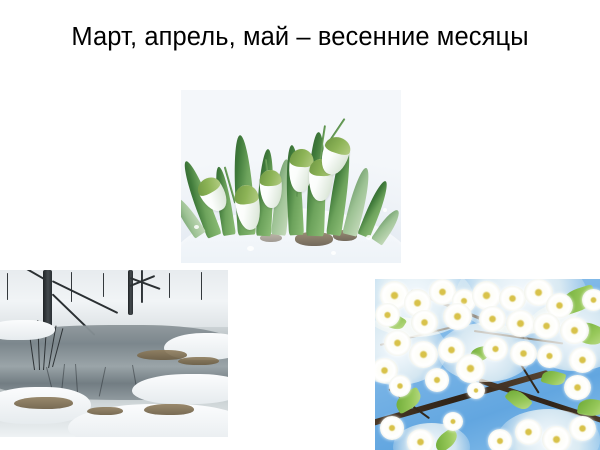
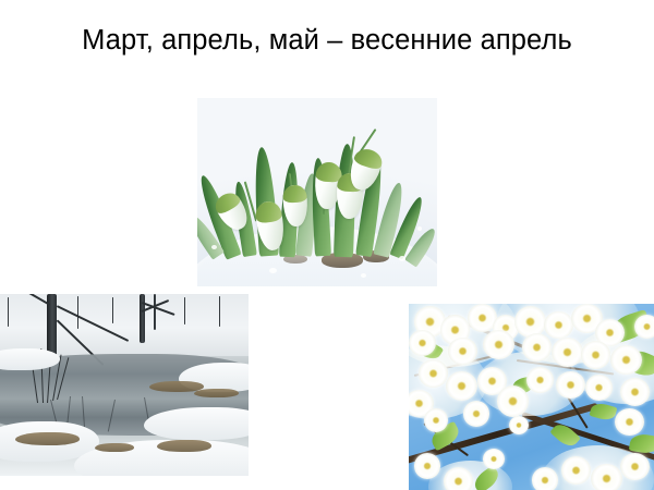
- Март, апрель, май – весенние месяцы
+ Март, апрель, май – весенние апрель
